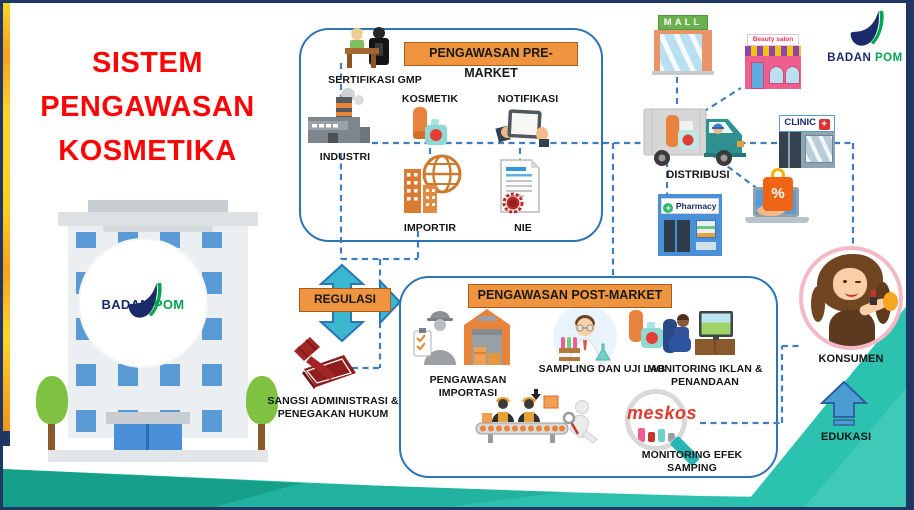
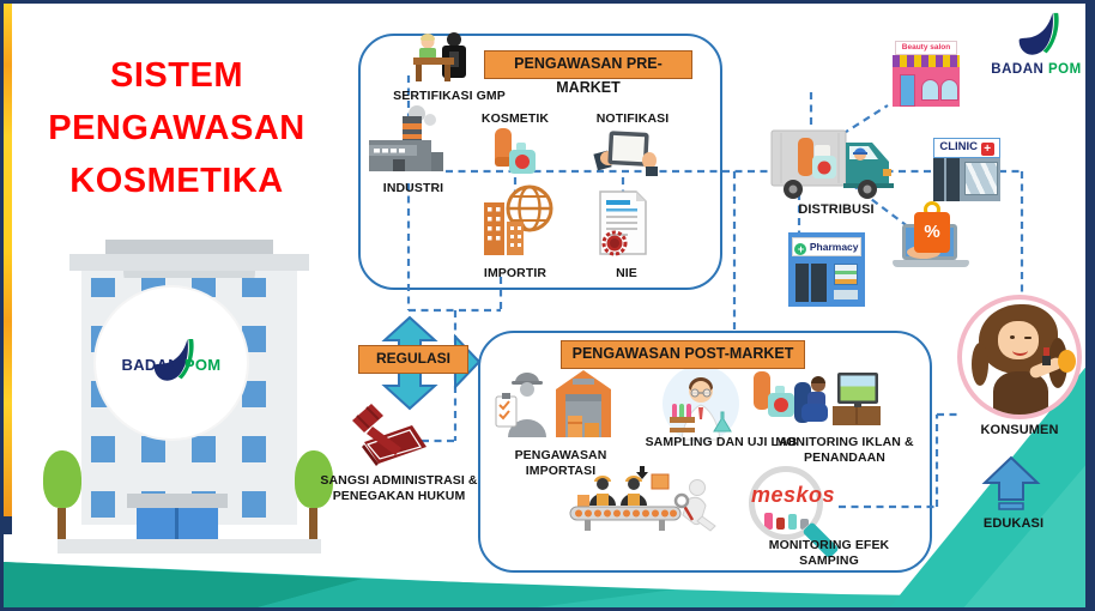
  SISTEM
  PENGAWASAN
  KOSMETIKA
  BADAN POM
  PENGAWASAN PRE-MARKET
  SERTIFIKASI GMP
  INDUSTRI
  KOSMETIK
  NOTIFIKASI
  IMPORTIR
  NIE
  REGULASI
  SANGSI ADMINISTRASI &
  PENEGAKAN HUKUM
  PENGAWASAN POST-MARKET
  PENGAWASAN IMPORTASI
  SAMPLING DAN UJI LAB
  MONITORING IKLAN &
  PENANDAAN
  meskos
  MONITORING EFEK SAMPING
- MALL
  CLINIC +
  DISTRIBUSI
  + Pharmacy
  %
  KONSUMEN
  EDUKASI
  BADAN POM
